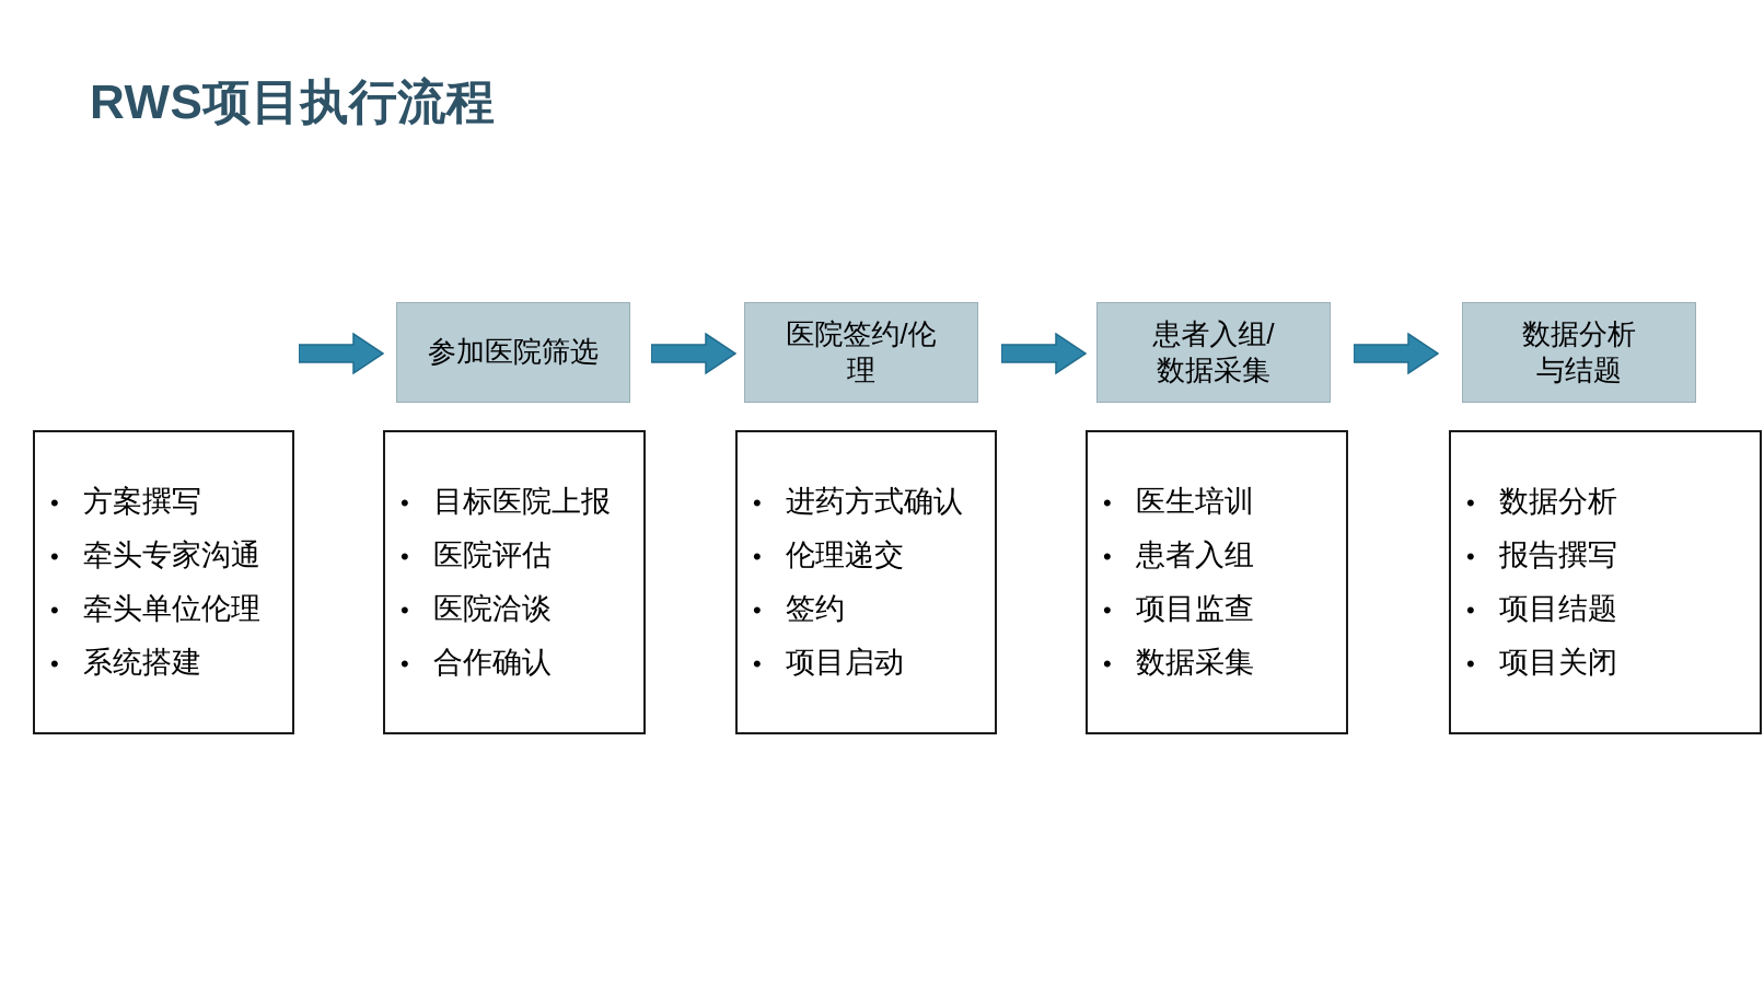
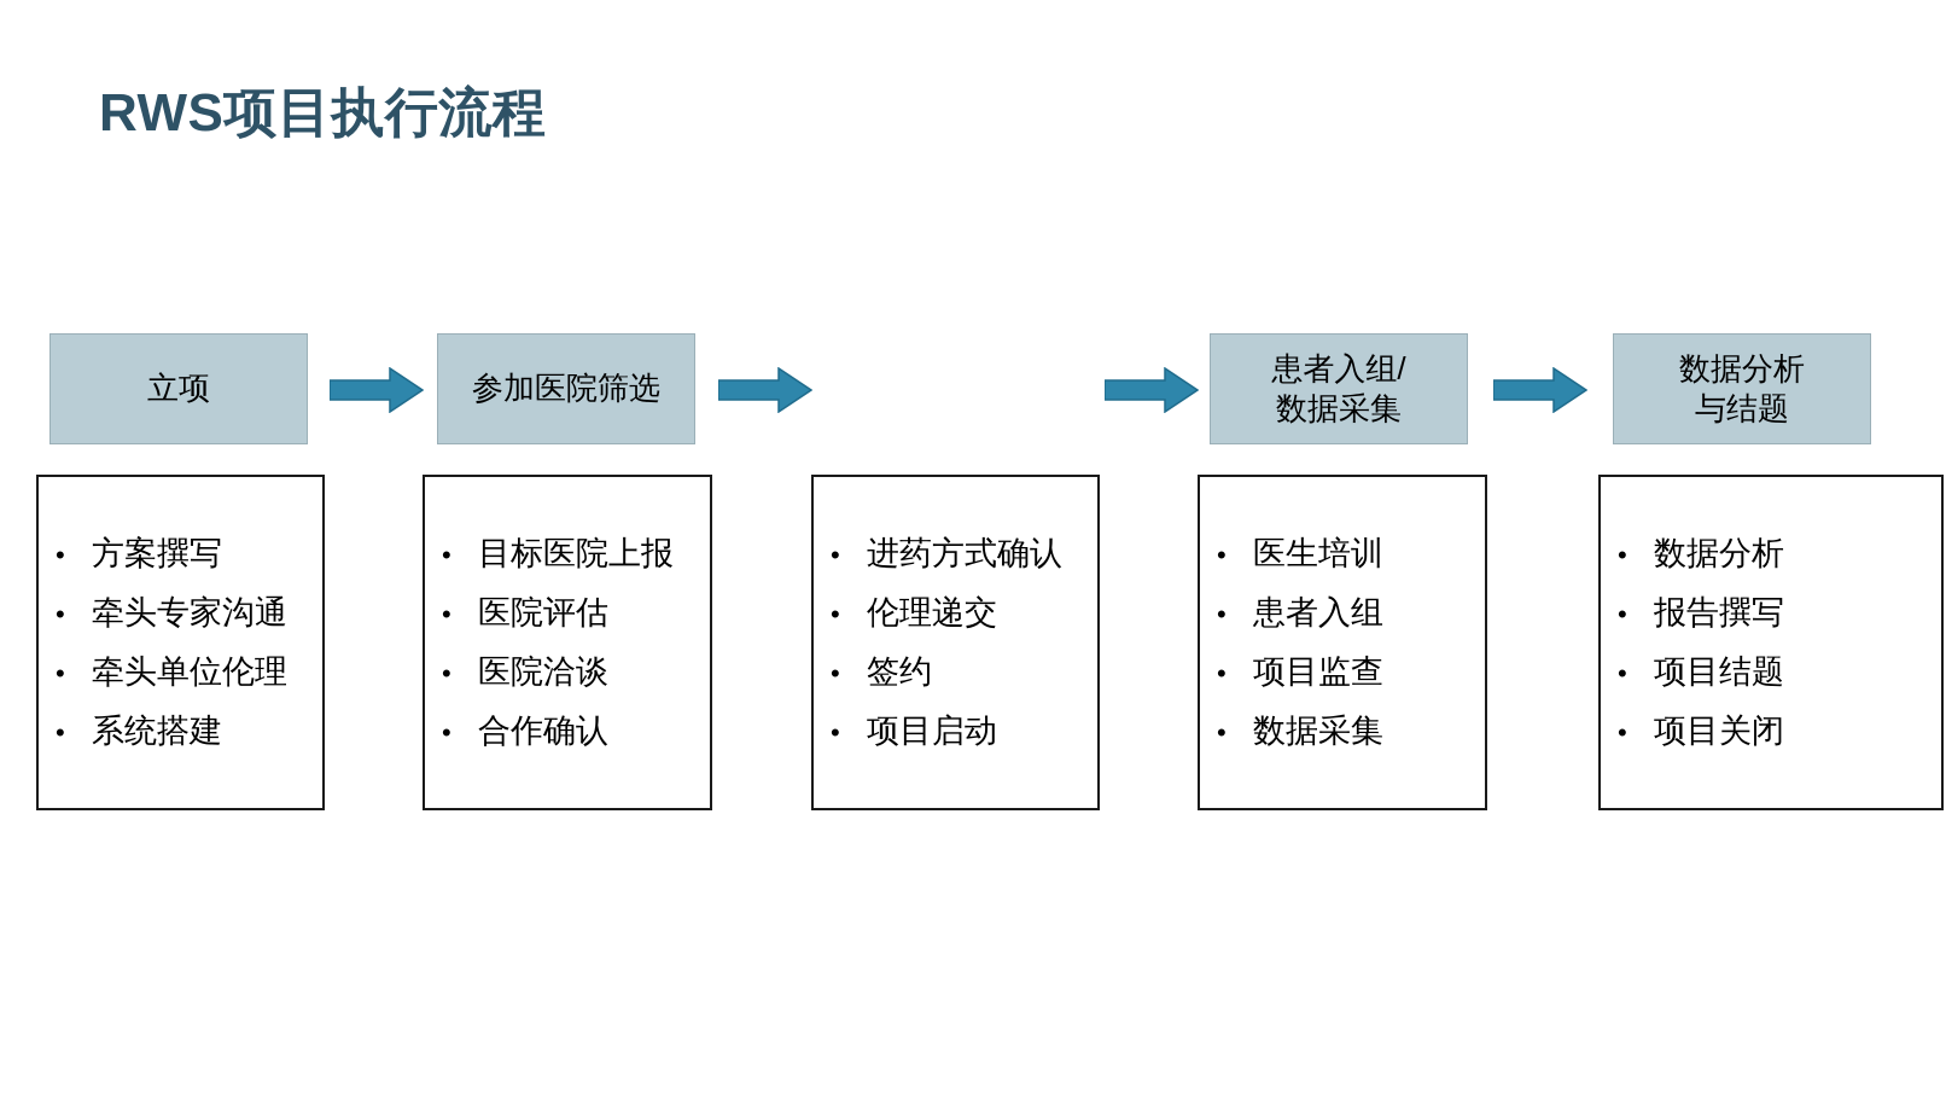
  RWS项目执行流程
+ 立项
  参加医院筛选
- 医院签约/伦
- 理
  患者入组/
  数据采集
  数据分析
  与结题
  •
  方案撰写
  •
  牵头专家沟通
  •
  牵头单位伦理
  •
  系统搭建
  •
  目标医院上报
  •
  医院评估
  •
  医院洽谈
  •
  合作确认
  •
  进药方式确认
  •
  伦理递交
  •
  签约
  •
  项目启动
  •
  医生培训
  •
  患者入组
  •
  项目监查
  •
  数据采集
  •
  数据分析
  •
  报告撰写
  •
  项目结题
  •
  项目关闭
